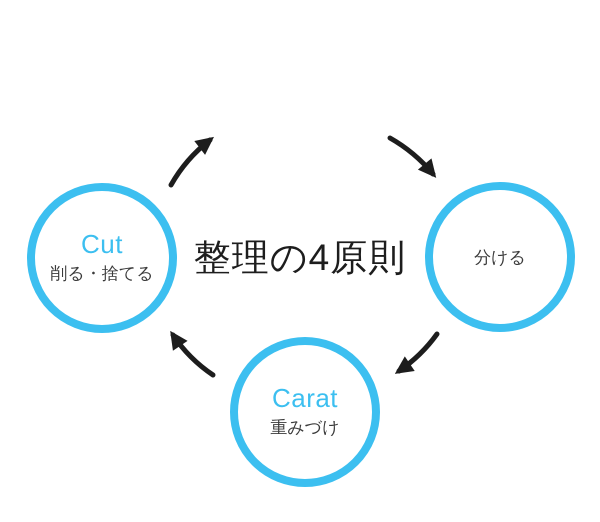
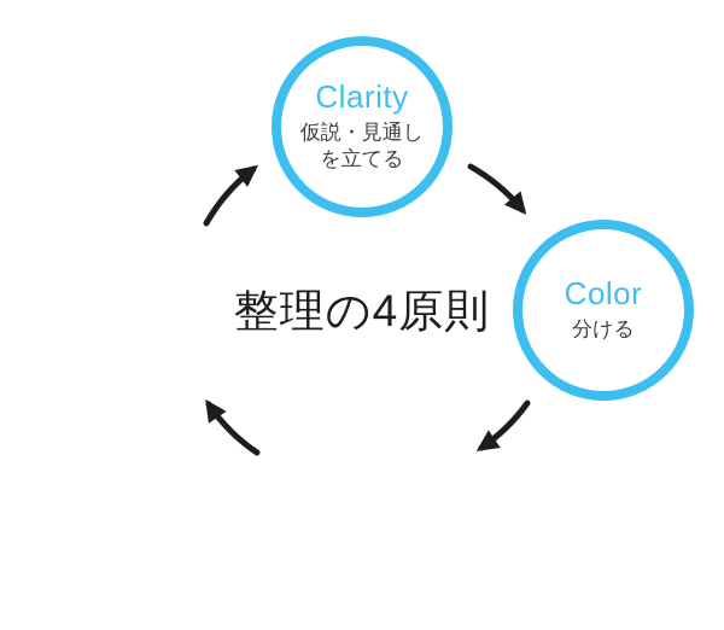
  整理の4原則
+ Clarity
+ 仮説・見通し
+ を立てる
+ Color
  分ける
- Carat
- 重みづけ
- Cut
- 削る・捨てる
